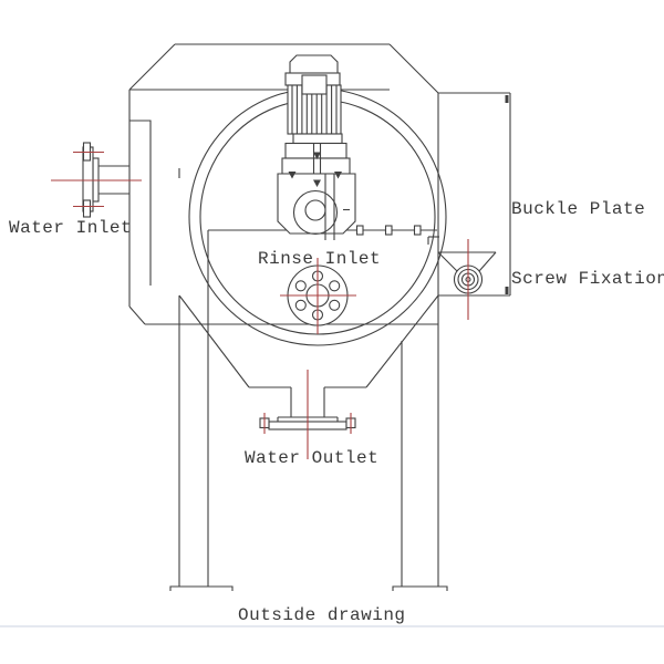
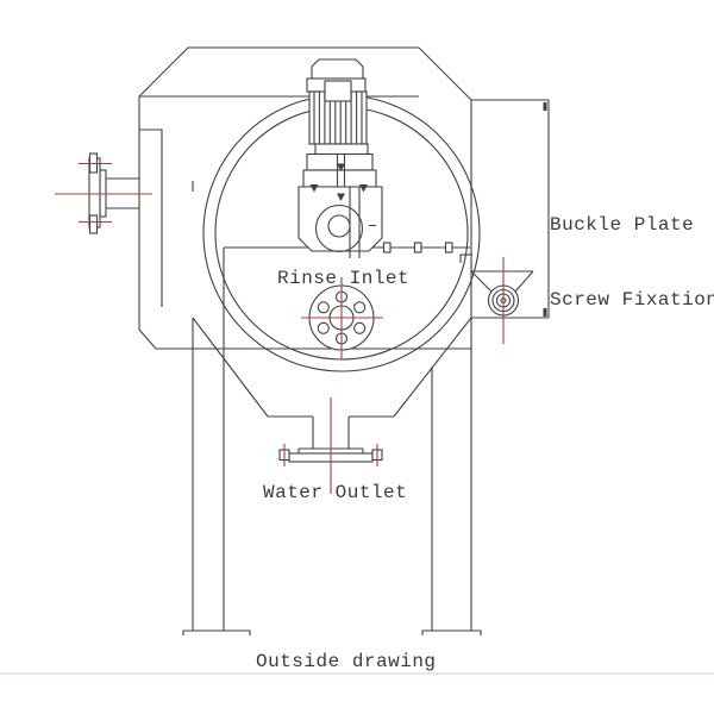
- Water Inlet
  Rinse Inlet
  Water Outlet
  Buckle Plate
  Screw Fixation
  Outside drawing
